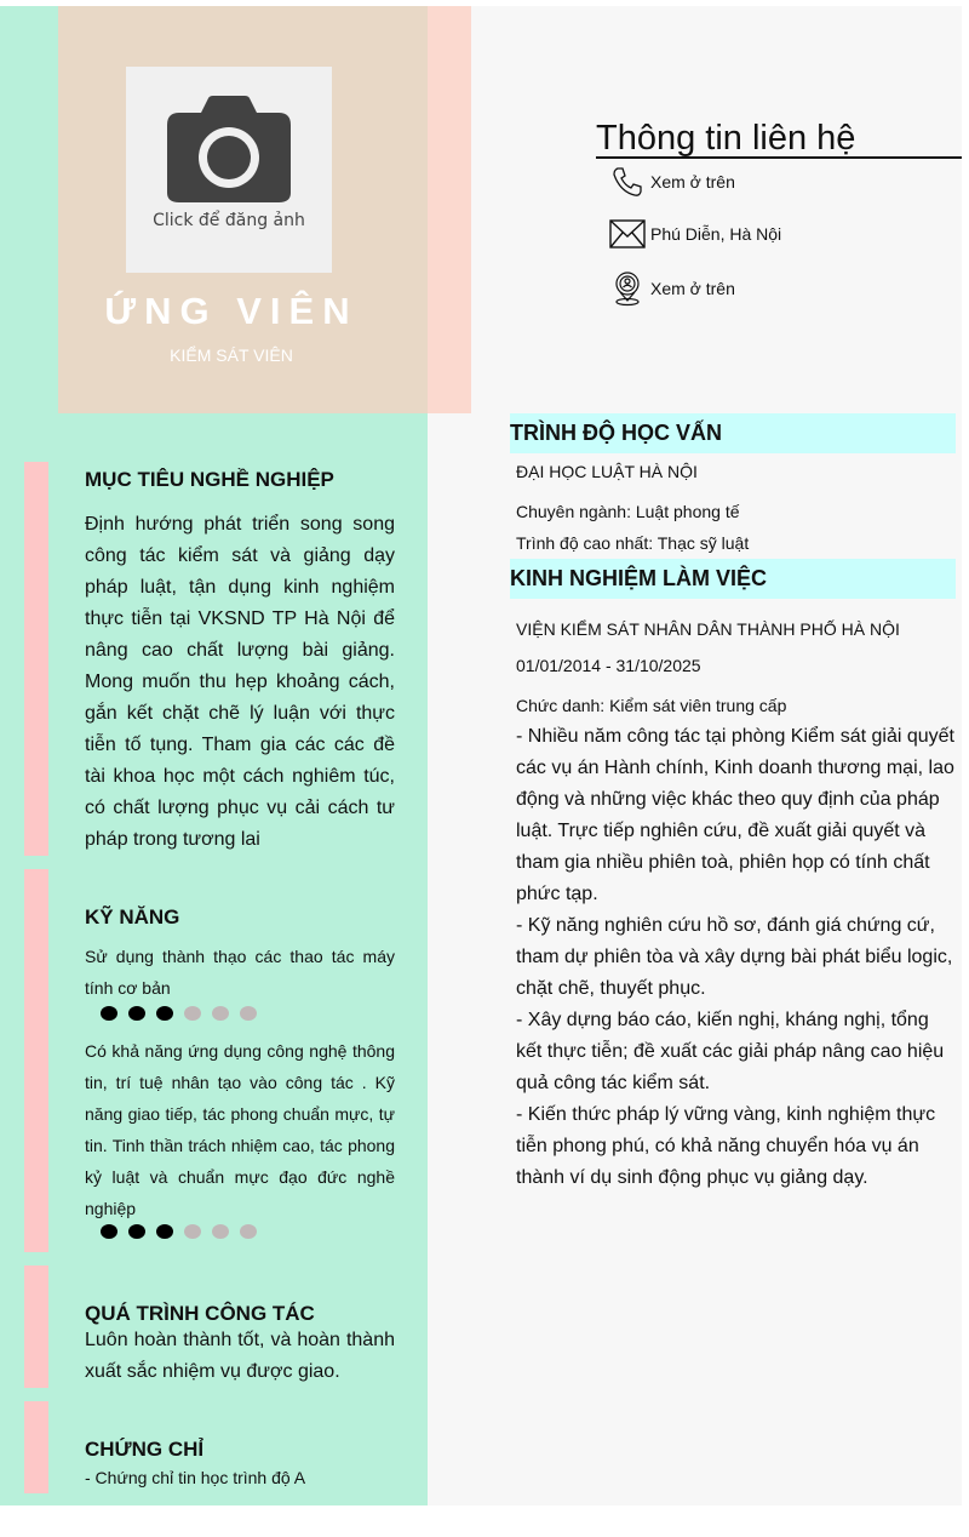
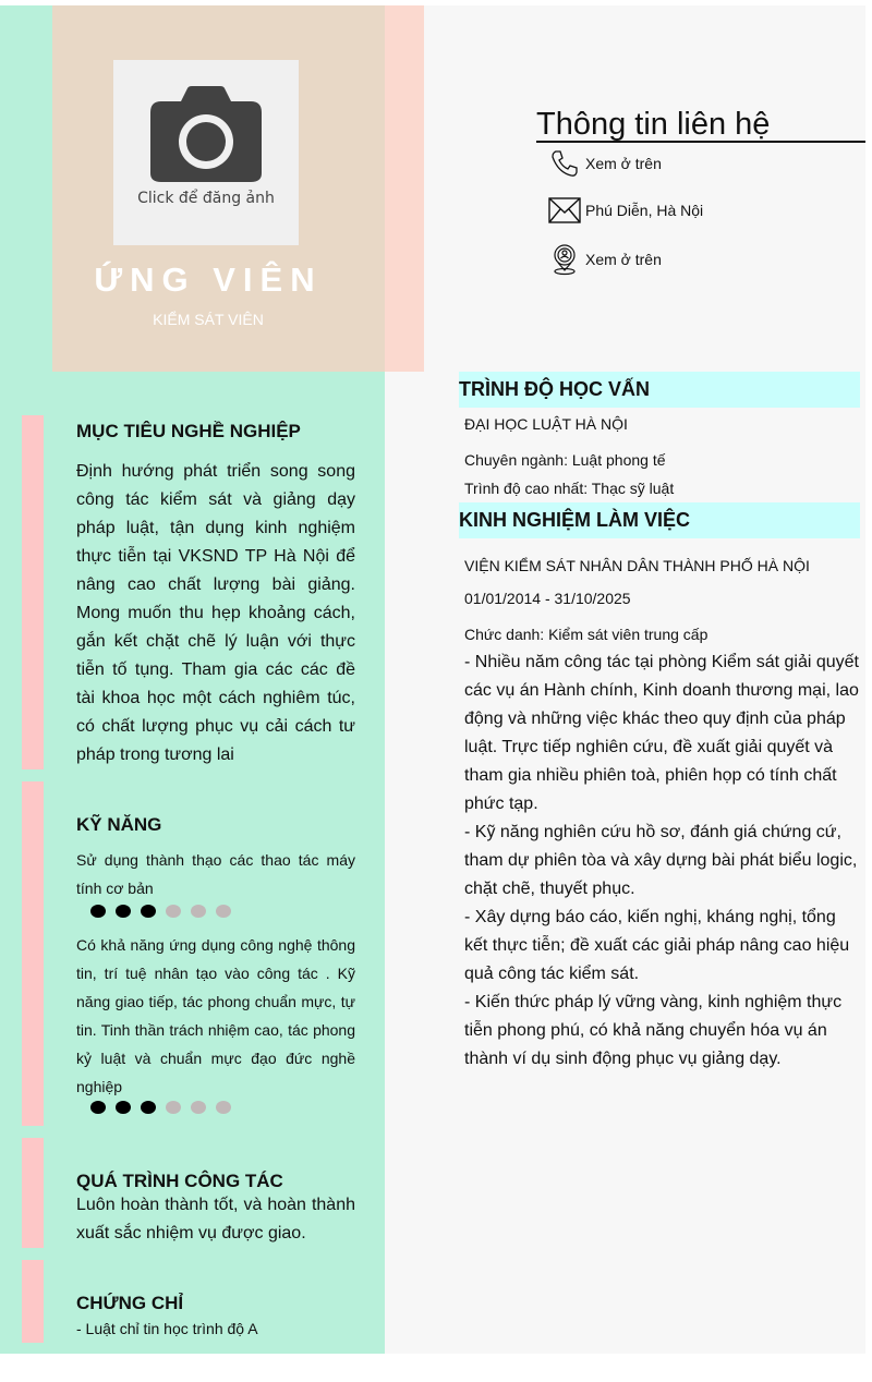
  Click để đăng ảnh
  ỨNG VIÊN
  KIỂM SÁT VIÊN
  Thông tin liên hệ
  Xem ở trên
  Phú Diễn, Hà Nội
  Xem ở trên
  MỤC TIÊU NGHỀ NGHIỆP
  Định hướng phát triển song song công tác kiểm sát và giảng dạy pháp luật, tận dụng kinh nghiệm thực tiễn tại VKSND TP Hà Nội để nâng cao chất lượng bài giảng. Mong muốn thu hẹp khoảng cách, gắn kết chặt chẽ lý luận với thực tiễn tố tụng. Tham gia các các đề tài khoa học một cách nghiêm túc, có chất lượng phục vụ cải cách tư pháp trong tương lai
  KỸ NĂNG
  Sử dụng thành thạo các thao tác máy tính cơ bản
  Có khả năng ứng dụng công nghệ thông tin, trí tuệ nhân tạo vào công tác . Kỹ năng giao tiếp, tác phong chuẩn mực, tự tin. Tinh thần trách nhiệm cao, tác phong kỷ luật và chuẩn mực đạo đức nghề nghiệp
  QUÁ TRÌNH CÔNG TÁC
  Luôn hoàn thành tốt, và hoàn thành xuất sắc nhiệm vụ được giao.
  CHỨNG CHỈ
- - Chứng chỉ tin học trình độ A
+ - Luật chỉ tin học trình độ A
  TRÌNH ĐỘ HỌC VẤN
  ĐẠI HỌC LUẬT HÀ NỘI
  Chuyên ngành: Luật phong tế
  Trình độ cao nhất: Thạc sỹ luật
  KINH NGHIỆM LÀM VIỆC
  VIỆN KIỂM SÁT NHÂN DÂN THÀNH PHỐ HÀ NỘI
  01/01/2014 - 31/10/2025
  Chức danh: Kiểm sát viên trung cấp
  - Nhiều năm công tác tại phòng Kiểm sát giải quyết các vụ án Hành chính, Kinh doanh thương mại, lao động và những việc khác theo quy định của pháp luật. Trực tiếp nghiên cứu, đề xuất giải quyết và tham gia nhiều phiên toà, phiên họp có tính chất phức tạp.
  - Kỹ năng nghiên cứu hồ sơ, đánh giá chứng cứ, tham dự phiên tòa và xây dựng bài phát biểu logic, chặt chẽ, thuyết phục.
  - Xây dựng báo cáo, kiến nghị, kháng nghị, tổng kết thực tiễn; đề xuất các giải pháp nâng cao hiệu quả công tác kiểm sát.
  - Kiến thức pháp lý vững vàng, kinh nghiệm thực tiễn phong phú, có khả năng chuyển hóa vụ án thành ví dụ sinh động phục vụ giảng dạy.
